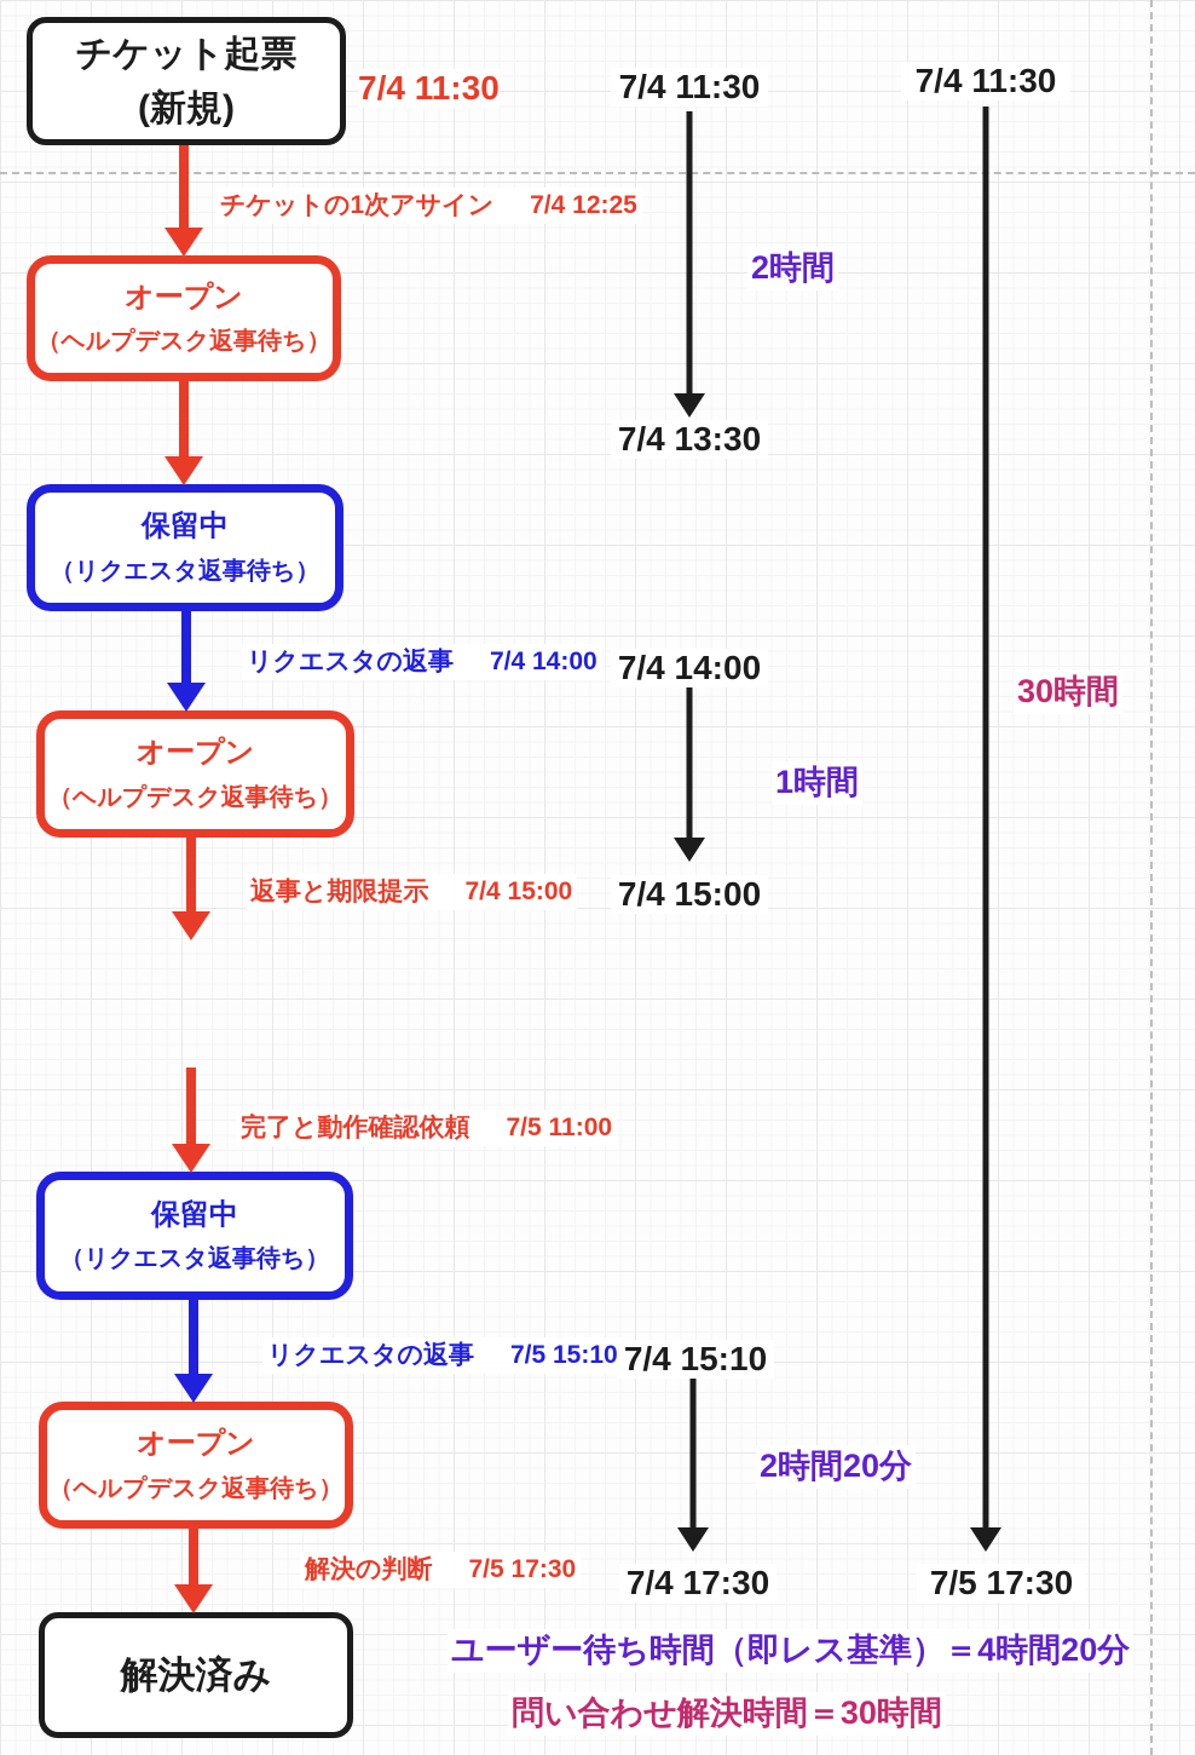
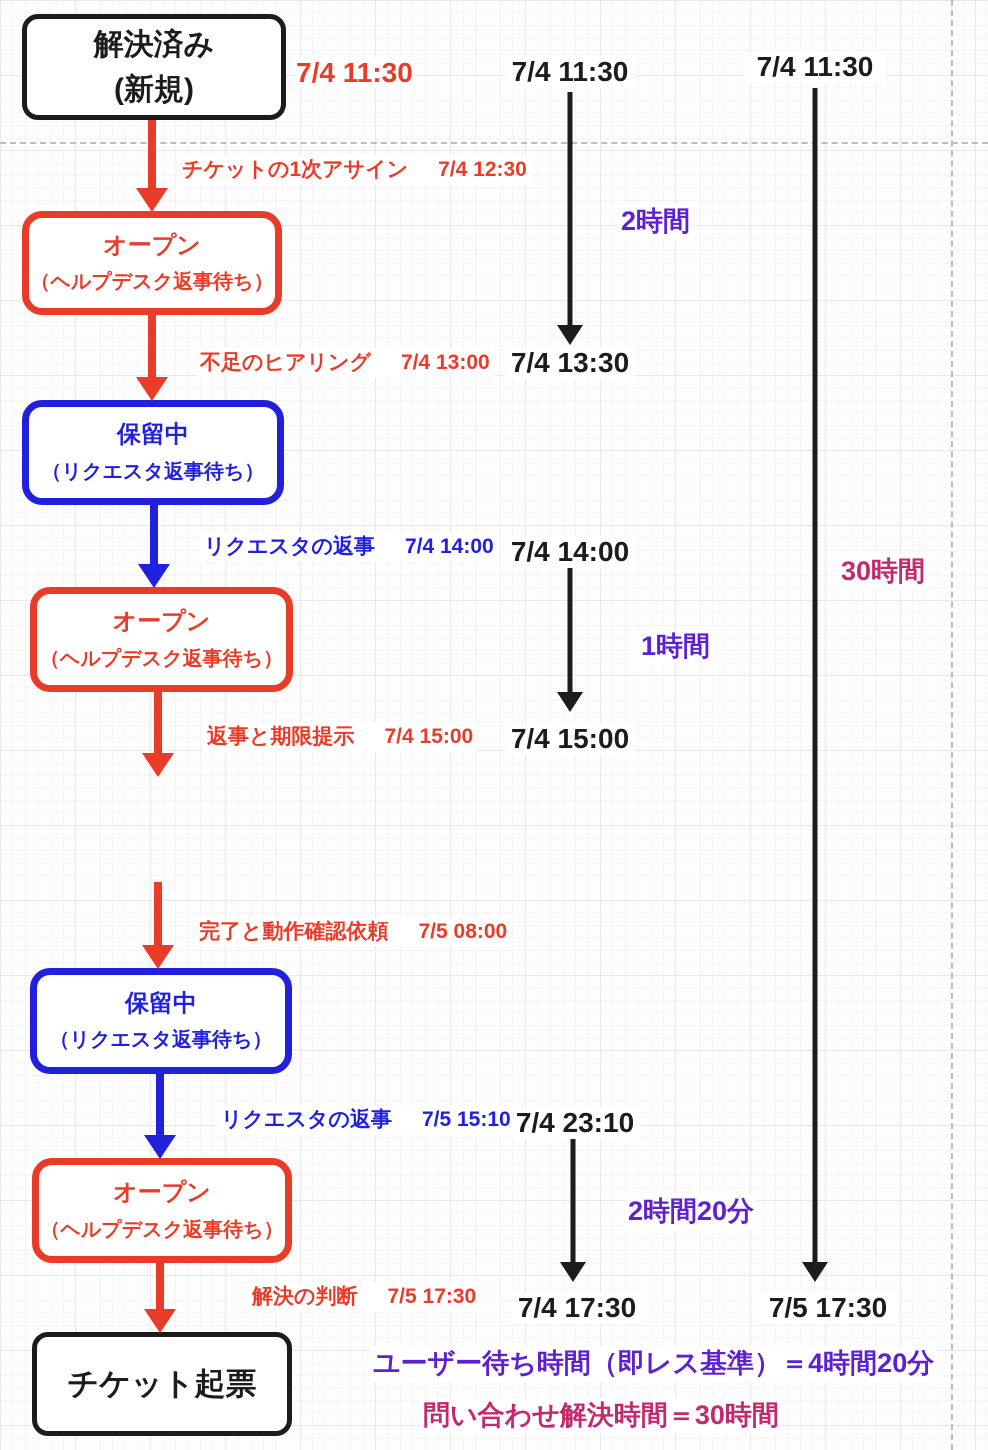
- チケット起票
+ 解決済み
  (新規)
  オープン
  （ヘルプデスク返事待ち）
  保留中
  （リクエスタ返事待ち）
  オープン
  （ヘルプデスク返事待ち）
  保留中
  （リクエスタ返事待ち）
  オープン
  （ヘルプデスク返事待ち）
- 解決済み
+ チケット起票
- チケットの1次アサイン 7/4 12:25
+ チケットの1次アサイン 7/4 12:30
+ 不足のヒアリング 7/4 13:00
  リクエスタの返事 7/4 14:00
  返事と期限提示 7/4 15:00
- 完了と動作確認依頼 7/5 11:00
+ 完了と動作確認依頼 7/5 08:00
  リクエスタの返事 7/5 15:10
  解決の判断 7/5 17:30
  7/4 11:30
  7/4 11:30
  2時間
  7/4 13:30
  7/4 14:00
  1時間
  7/4 15:00
- 7/4 15:10
+ 7/4 23:10
  2時間20分
  7/4 17:30
  7/4 11:30
  30時間
  7/5 17:30
  ユーザー待ち時間（即レス基準）＝4時間20分
  問い合わせ解決時間＝30時間
